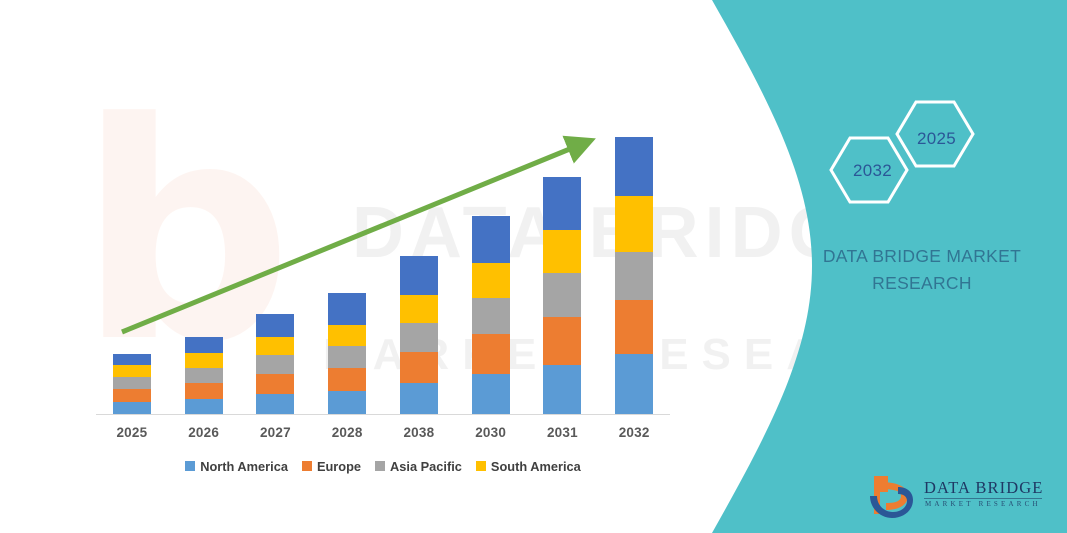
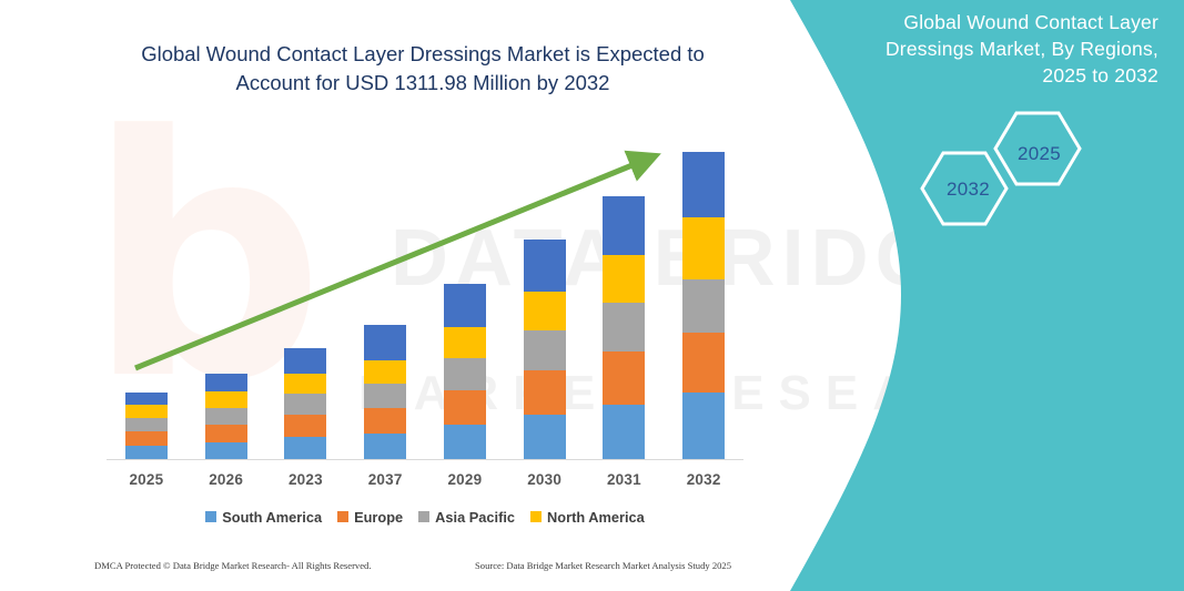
  b
+ Global Wound Contact Layer Dressings Market is Expected to Account for USD 1311.98 Million by 2032
  2025
  2026
- 2027
+ 2023
- 2028
+ 2037
- 2038
+ 2029
  2030
  2031
  2032
- North America
+ South America
  Europe
  Asia Pacific
- South America
+ North America
+ DMCA Protected © Data Bridge Market Research- All Rights Reserved.
+ Source: Data Bridge Market Research Market Analysis Study 2025
+ Global Wound Contact Layer Dressings Market, By Regions, 2025 to 2032
  2025
  2032
- DATA BRIDGE MARKET RESEARCH
- DATA BRIDGE
- MARKET RESEARCH
